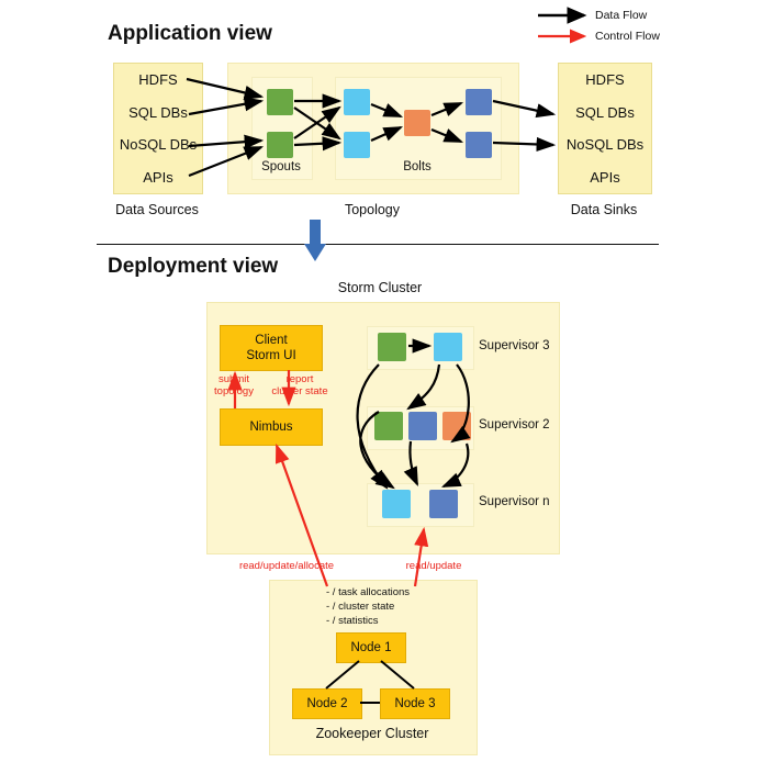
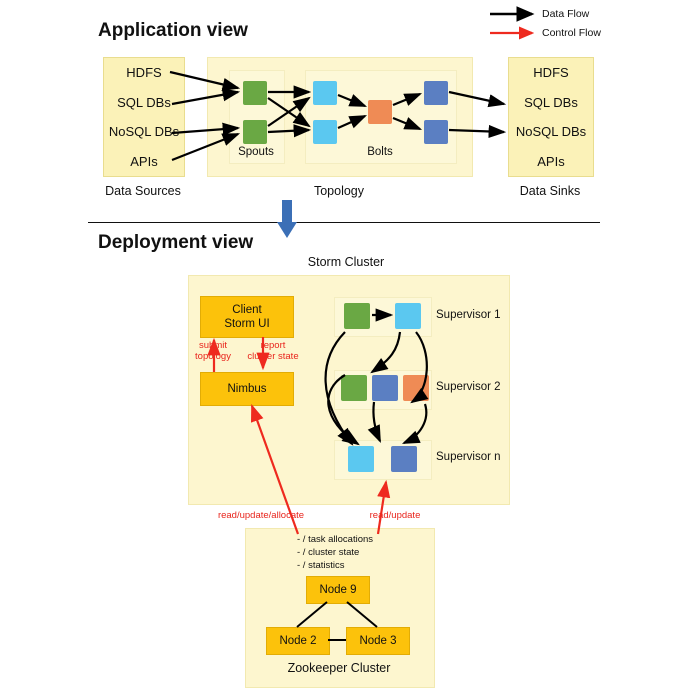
  Data Flow
  Control Flow
  Application view
  HDFS
  SQL DBs
  NoSQL DB
  APIs
  Data Sources
  Spouts
  Bolts
  Topology
  HDFS
  SQL DBs
  NoSQL DBs
  APIs
  Data Sinks
  Deployment view
  Storm Cluster
  Client
  Storm UI
  Nimbus
  submit
  topoogy
  eport
  cluter state
- Supervisor 3
+ Supervisor 1
  Supervisor 2
  Supervisor n
  read/update/allocate
  red/update
  - / task allocations
  - / cluster state
  - / statistics
- Node 1
+ Node 9
  Node 2
  Node 3
  Zookeeper Cluster
